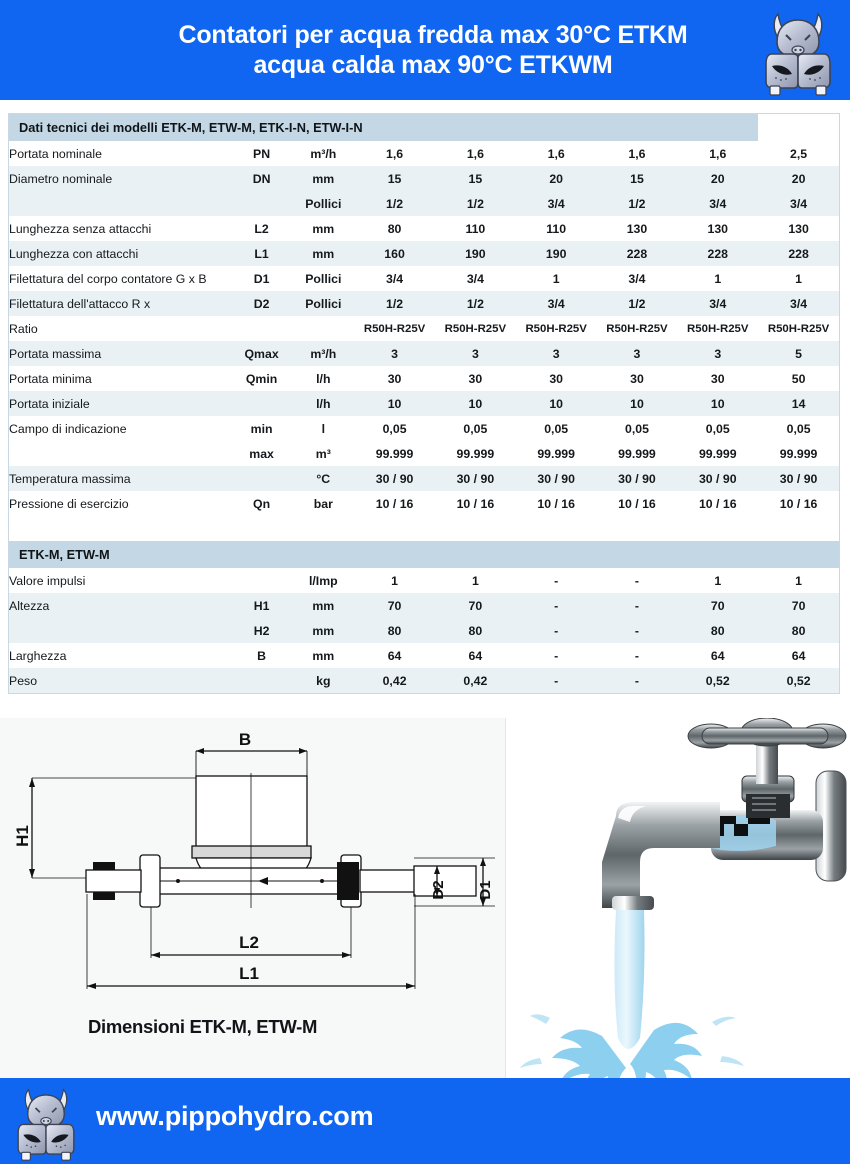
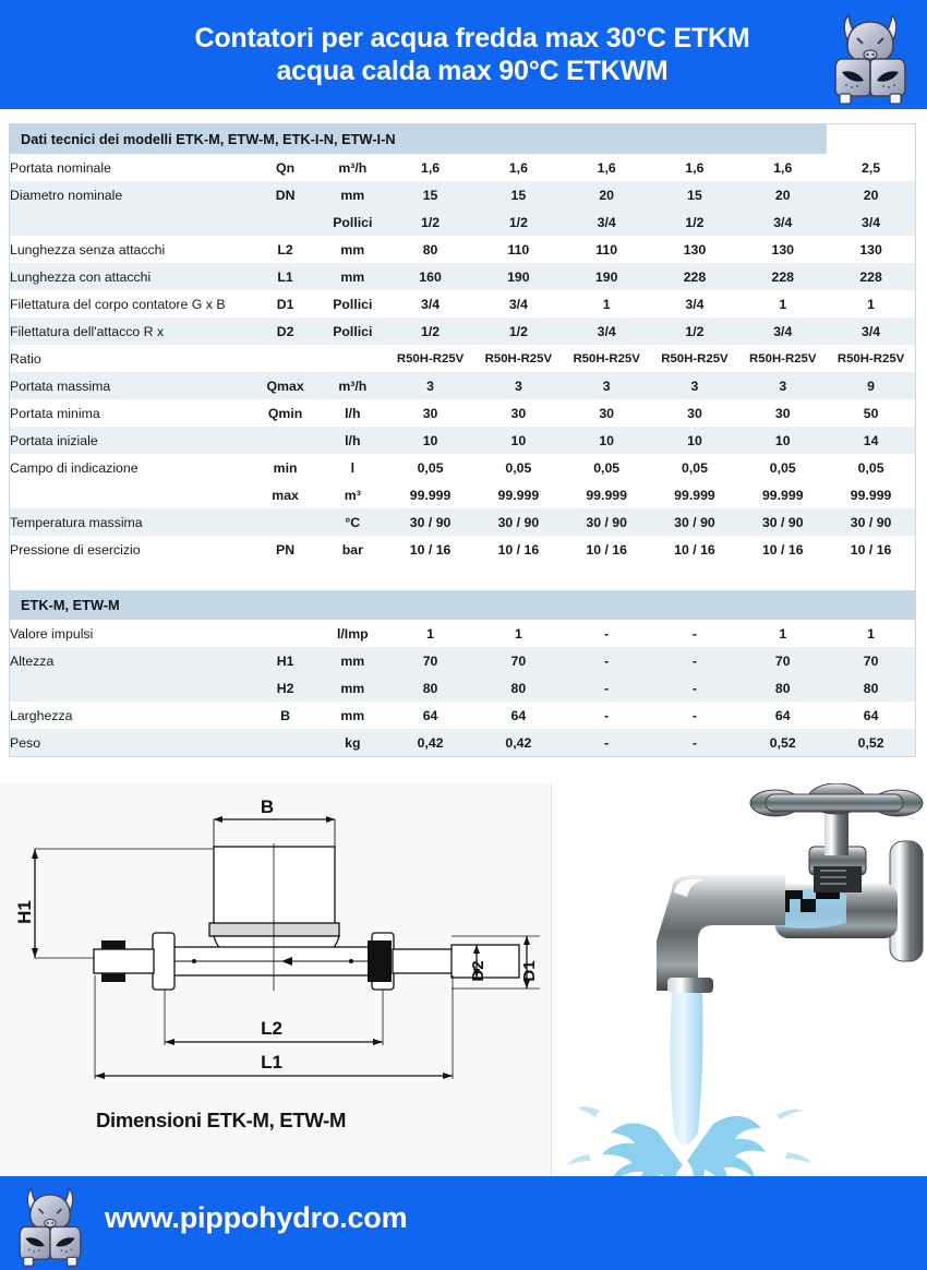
  Contatori per acqua fredda max 30°C ETKM
  acqua calda max 90°C ETKWM
  Dati tecnici dei modelli ETK-M, ETW-M, ETK-I-N, ETW-I-N
- Portata nominale	PN	m³/h	1,6	1,6	1,6	1,6	1,6	2,5
+ Portata nominale	Qn	m³/h	1,6	1,6	1,6	1,6	1,6	2,5
  Diametro nominale	DN	mm	15	15	20	15	20	20
  		Pollici	1/2	1/2	3/4	1/2	3/4	3/4
  Lunghezza senza attacchi	L2	mm	80	110	110	130	130	130
  Lunghezza con attacchi	L1	mm	160	190	190	228	228	228
  Filettatura del corpo contatore G x B	D1	Pollici	3/4	3/4	1	3/4	1	1
  Filettatura dell'attacco R x	D2	Pollici	1/2	1/2	3/4	1/2	3/4	3/4
  Ratio			R50H-R25V	R50H-R25V	R50H-R25V	R50H-R25V	R50H-R25V	R50H-R25V
- Portata massima	Qmax	m³/h	3	3	3	3	3	5
+ Portata massima	Qmax	m³/h	3	3	3	3	3	9
  Portata minima	Qmin	l/h	30	30	30	30	30	50
  Portata iniziale		l/h	10	10	10	10	10	14
  Campo di indicazione	min	l	0,05	0,05	0,05	0,05	0,05	0,05
  	max	m³	99.999	99.999	99.999	99.999	99.999	99.999
  Temperatura massima		°C	30 / 90	30 / 90	30 / 90	30 / 90	30 / 90	30 / 90
- Pressione di esercizio	Qn	bar	10 / 16	10 / 16	10 / 16	10 / 16	10 / 16	10 / 16
+ Pressione di esercizio	PN	bar	10 / 16	10 / 16	10 / 16	10 / 16	10 / 16	10 / 16
  ETK-M, ETW-M
  Valore impulsi		l/Imp	1	1	-	-	1	1
  Altezza	H1	mm	70	70	-	-	70	70
  	H2	mm	80	80	-	-	80	80
  Larghezza	B	mm	64	64	-	-	64	64
  Peso		kg	0,42	0,42	-	-	0,52	0,52
  B
  L2
  L1
  Dimensioni ETK-M, ETW-M
  www.pippohydro.com
